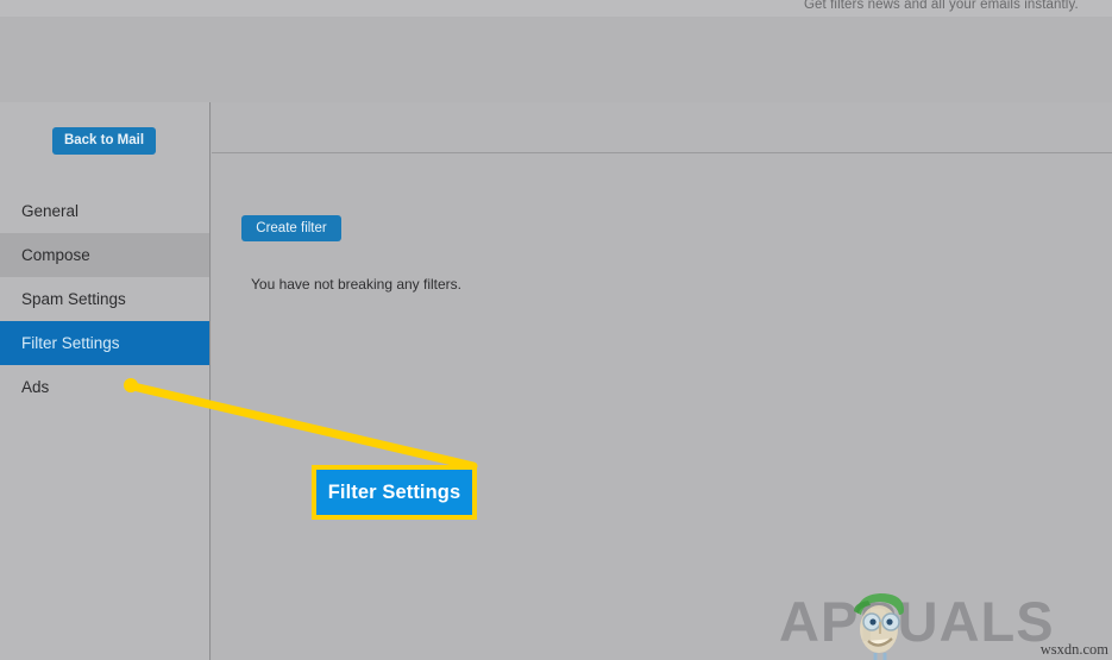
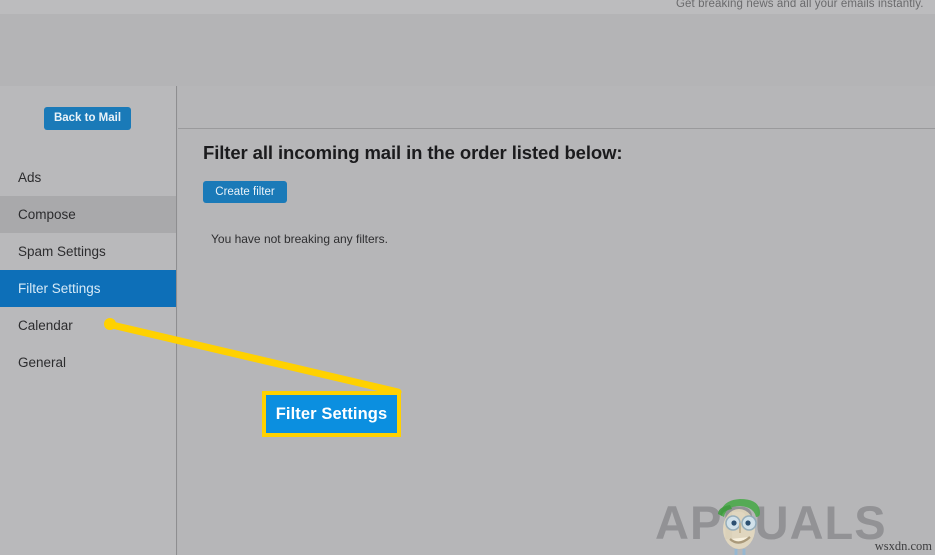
- Get filters news and all your emails instantly.
+ Get breaking news and all your emails instantly.
  Back to Mail
- General
+ Ads
  Compose
  Spam Settings
  Filter Settings
+ Calendar
- Ads
+ General
+ Filter all incoming mail in the order listed below:
  Create filter
  You have not breaking any filters.
  Filter Settings
  APPUALS
  wsxdn.com
